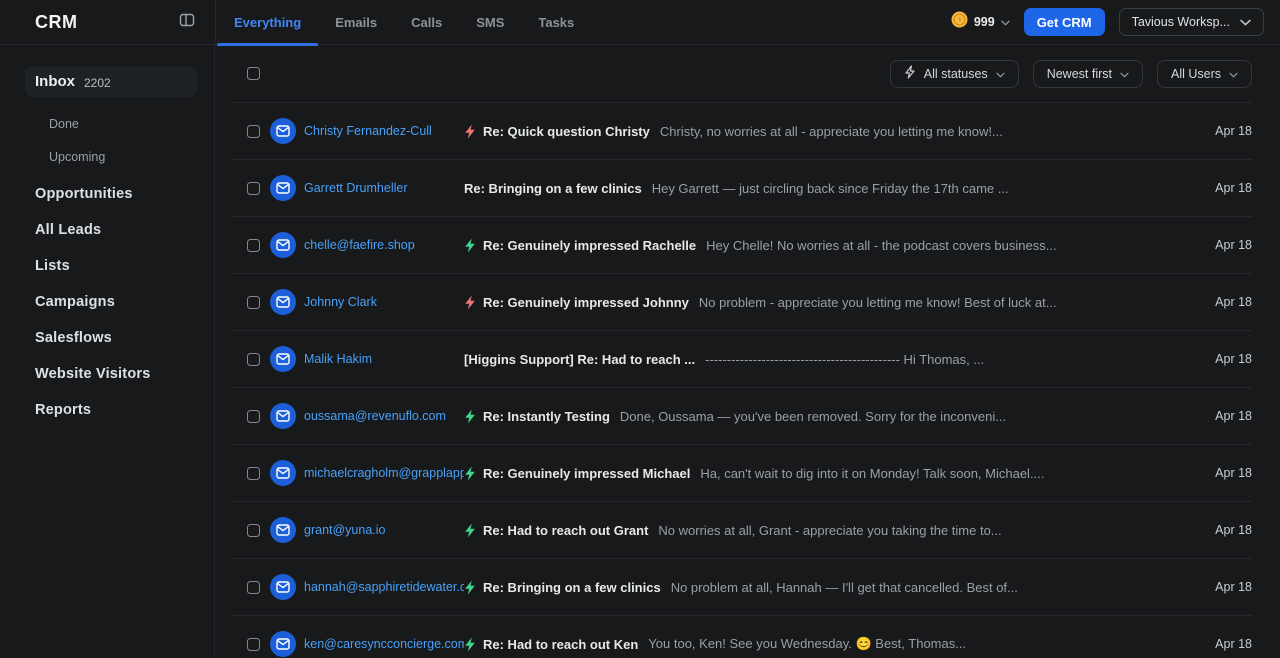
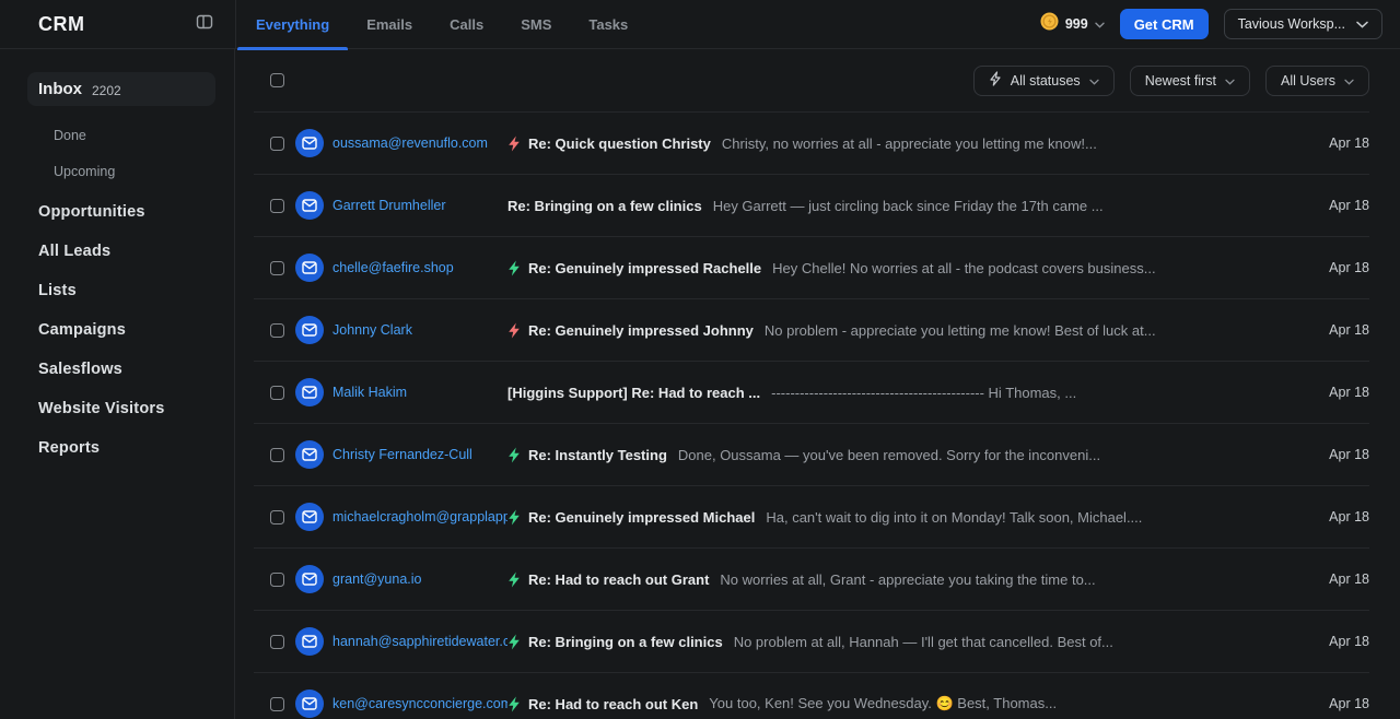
  CRM
  Everything
  Emails
  Calls
  SMS
  Tasks
  999
  Get CRM
  Tavious Worksp...
  Inbox
  2202
  Done
  Upcoming
  Opportunities
  All Leads
  Lists
  Campaigns
  Salesflows
  Website Visitors
  Reports
  All statuses
  Newest first
  All Users
- Christy Fernandez-Cull
+ oussama@revenuflo.com
  Re: Quick question Christy
  Christy, no worries at all - appreciate you letting me know!...
  Apr 18
  Garrett Drumheller
  Re: Bringing on a few clinics
  Hey Garrett — just circling back since Friday the 17th came ...
  Apr 18
  chelle@faefire.shop
  Re: Genuinely impressed Rachelle
  Hey Chelle! No worries at all - the podcast covers business...
  Apr 18
  Johnny Clark
  Re: Genuinely impressed Johnny
  No problem - appreciate you letting me know! Best of luck at...
  Apr 18
  Malik Hakim
  [Higgins Support] Re: Had to reach ...
  --------------------------------------------- Hi Thomas, ...
  Apr 18
- oussama@revenuflo.com
+ Christy Fernandez-Cull
  Re: Instantly Testing
  Done, Oussama — you've been removed. Sorry for the inconveni...
  Apr 18
  michaelcragholm@grapplapp
  Re: Genuinely impressed Michael
  Ha, can't wait to dig into it on Monday! Talk soon, Michael....
  Apr 18
  grant@yuna.io
  Re: Had to reach out Grant
  No worries at all, Grant - appreciate you taking the time to...
  Apr 18
  hannah@sapphiretidewater.c
  Re: Bringing on a few clinics
  No problem at all, Hannah — I'll get that cancelled. Best of...
  Apr 18
  ken@caresyncconcierge.com
  Re: Had to reach out Ken
  You too, Ken! See you Wednesday. 😊 Best, Thomas...
  Apr 18
